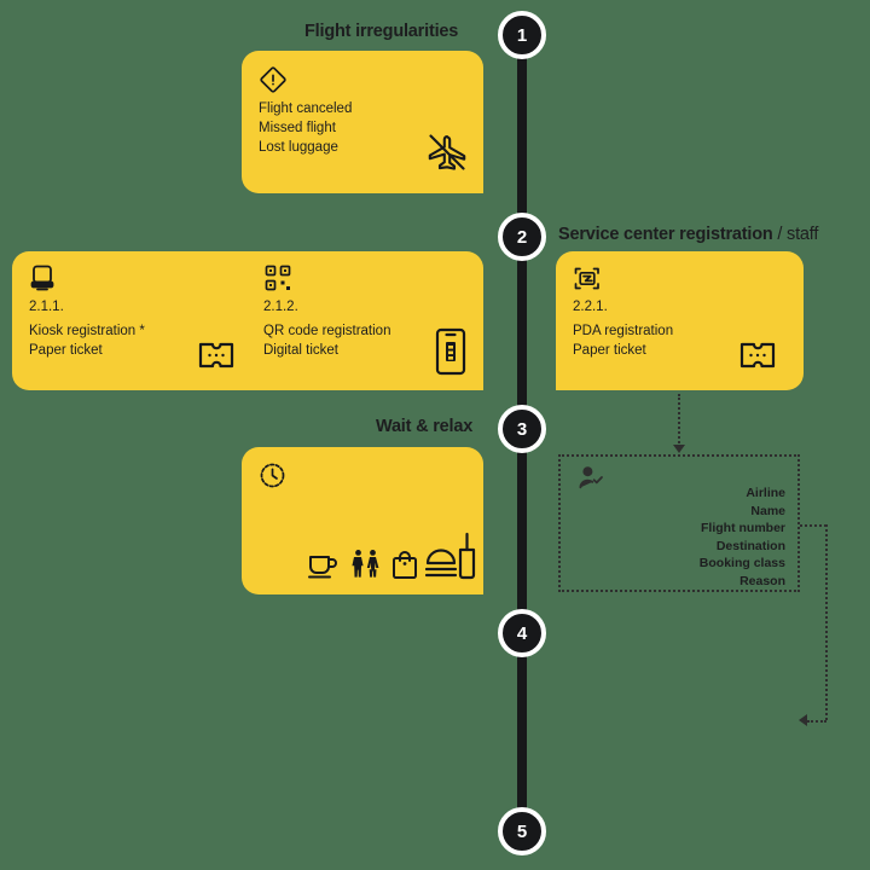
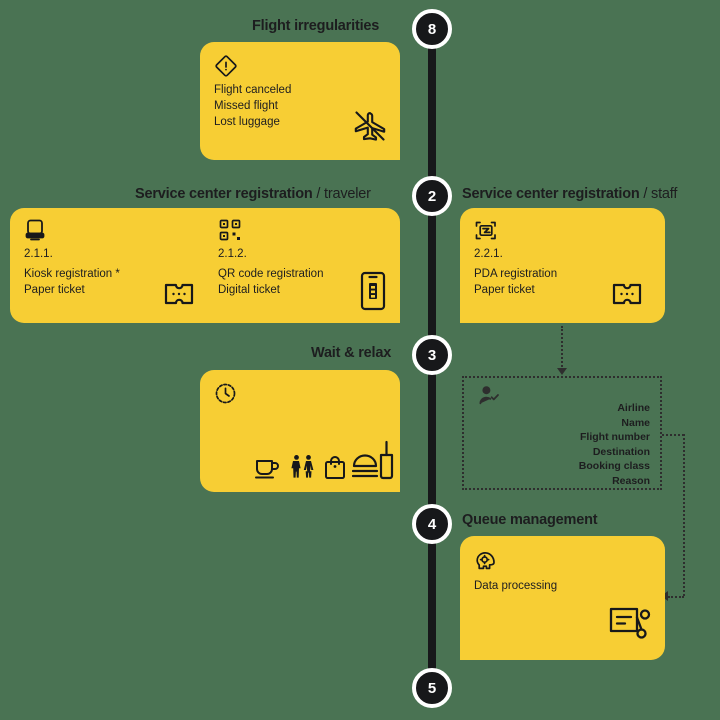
- 1
+ 8
  2
  3
  4
  5
  Flight irregularities
  Flight canceled
  Missed flight
  Lost luggage
+ Service center registration / traveler
  2.1.1.
  Kiosk registration *
  Paper ticket
  2.1.2.
  QR code registration
  Digital ticket
  Service center registration / staff
  2.2.1.
  PDA registration
  Paper ticket
  Wait & relax
  Airline
  Name
  Flight number
  Destination
  Booking class
  Reason
+ Queue management
+ Data processing
